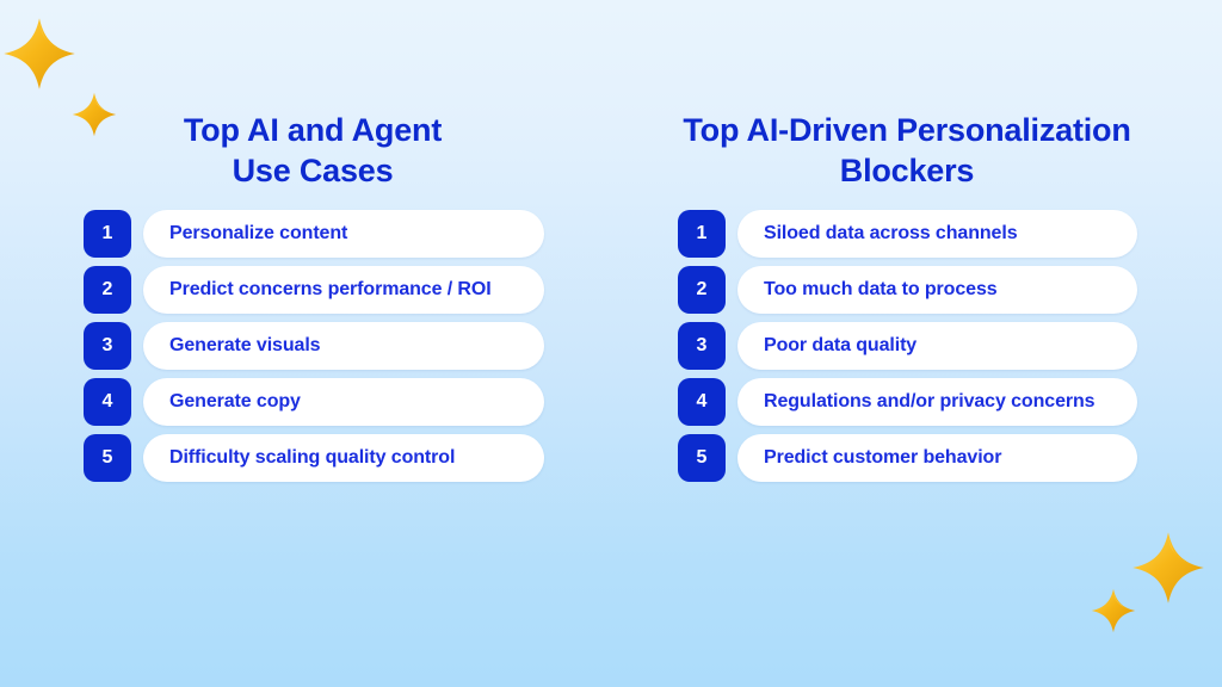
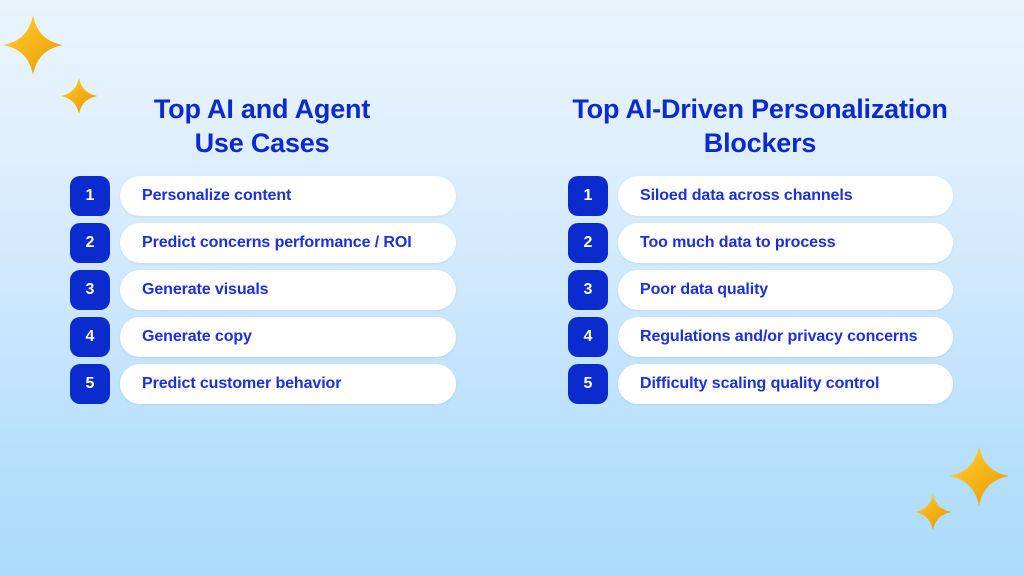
  Top AI and Agent
  Use Cases
  1
  Personalize content
  2
  Predict concerns performance / ROI
  3
  Generate visuals
  4
  Generate copy
  5
- Difficulty scaling quality control
+ Predict customer behavior
  Top AI-Driven Personalization
  Blockers
  1
  Siloed data across channels
  2
  Too much data to process
  3
  Poor data quality
  4
  Regulations and/or privacy concerns
  5
- Predict customer behavior
+ Difficulty scaling quality control
